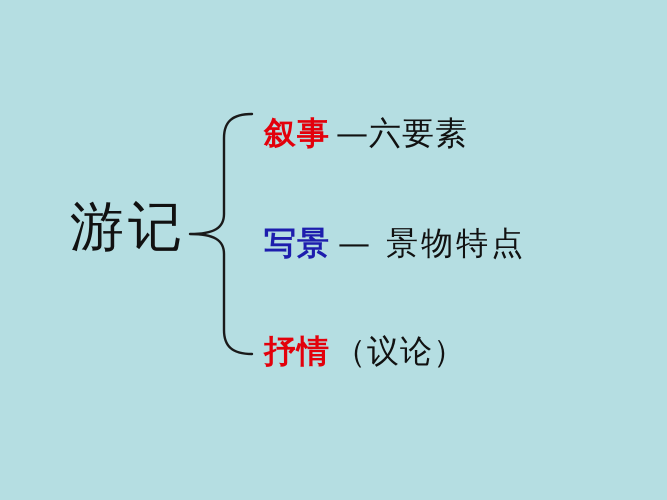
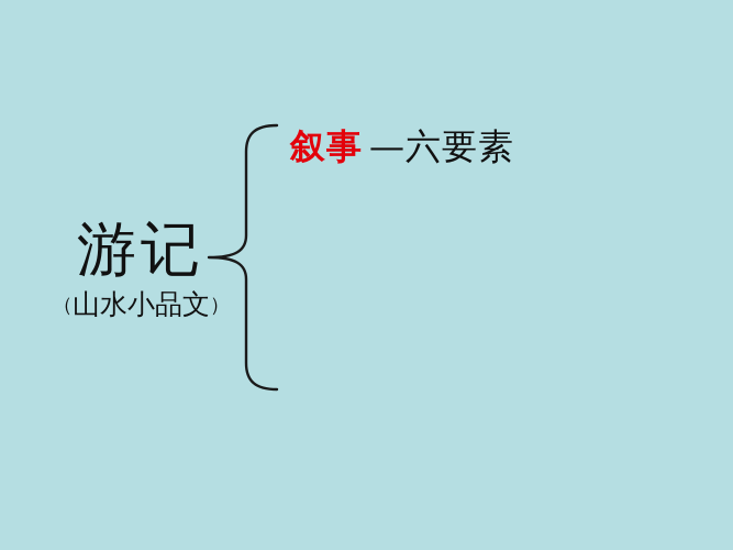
  游记
+ （山水小品文）
  叙事 —六要素
- 写景 — 景物特点
- 抒情（议论）
